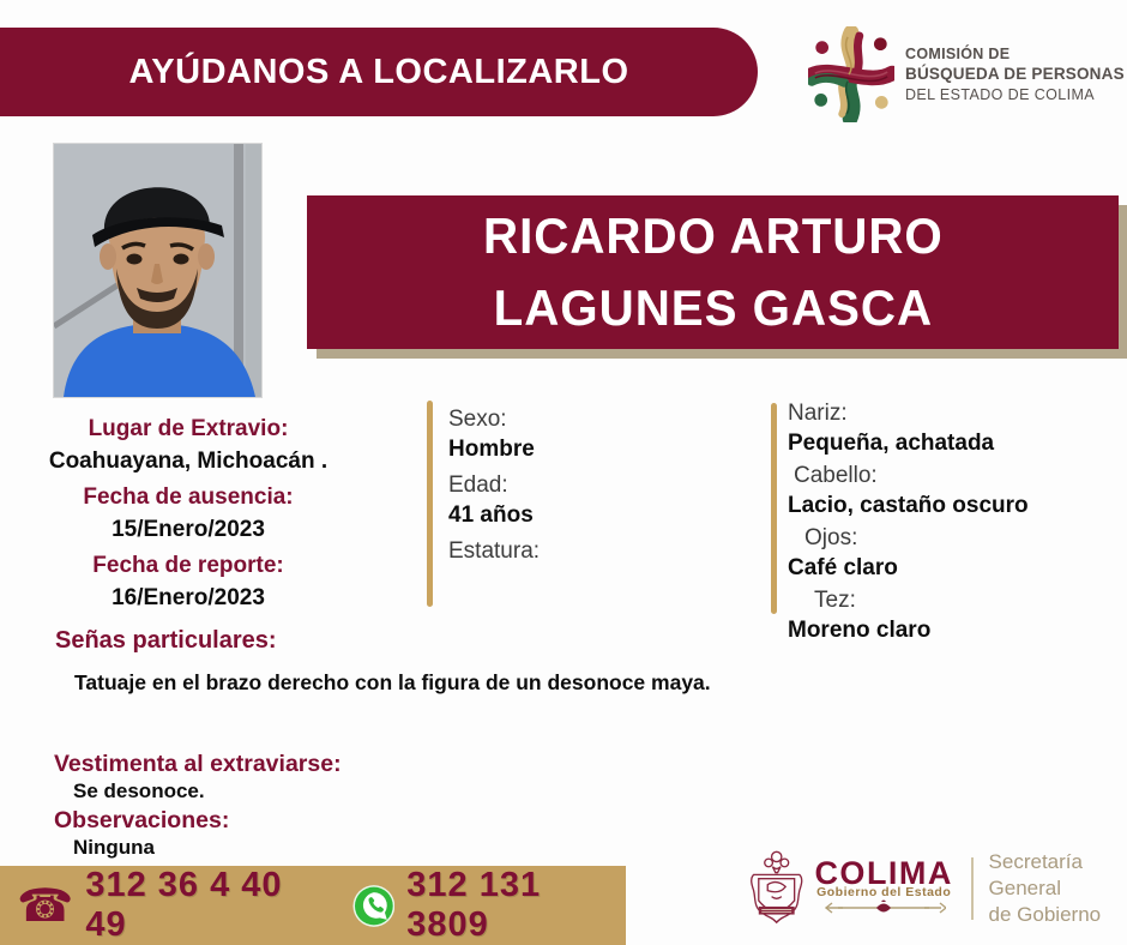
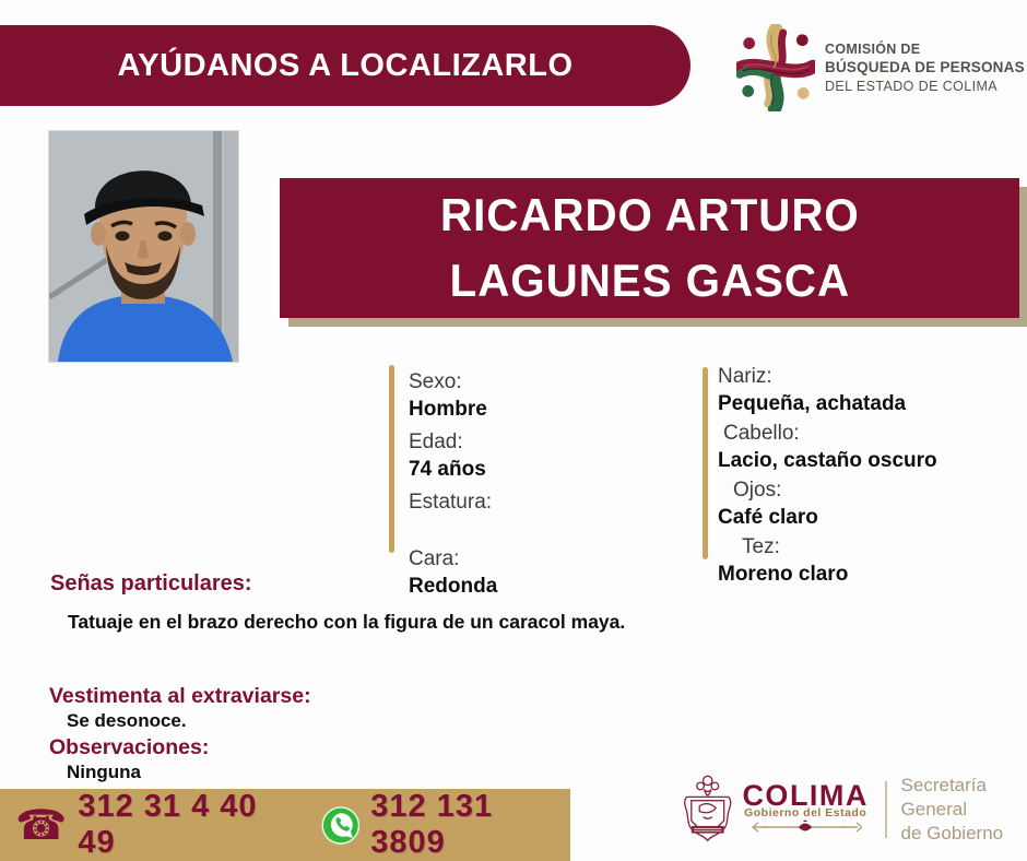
  AYÚDANOS A LOCALIZARLO
  COMISIÓN DE
  BÚSQUEDA DE PERSONAS
  DEL ESTADO DE COLIMA
  RICARDO ARTURO
  LAGUNES GASCA
- Lugar de Extravio:
- Coahuayana, Michoacán .
- Fecha de ausencia:
- 15/Enero/2023
- Fecha de reporte:
- 16/Enero/2023
  Sexo:
  Hombre
  Edad:
- 41 años
+ 74 años
  Estatura:
+ Cara:
+ Redonda
  Nariz:
  Pequeña, achatada
  Cabello:
  Lacio, castaño oscuro
  Ojos:
  Café claro
  Tez:
  Moreno claro
  Señas particulares:
- Tatuaje en el brazo derecho con la figura de un desonoce maya.
+ Tatuaje en el brazo derecho con la figura de un caracol maya.
  Vestimenta al extraviarse:
  Se desonoce.
  Observaciones:
  Ninguna
  ☎
- 312 36 4 40 49
+ 312 31 4 40 49
  312 131 3809
  COLIMA
  Gobierno del Estado
  Secretaría General
  de Gobierno
